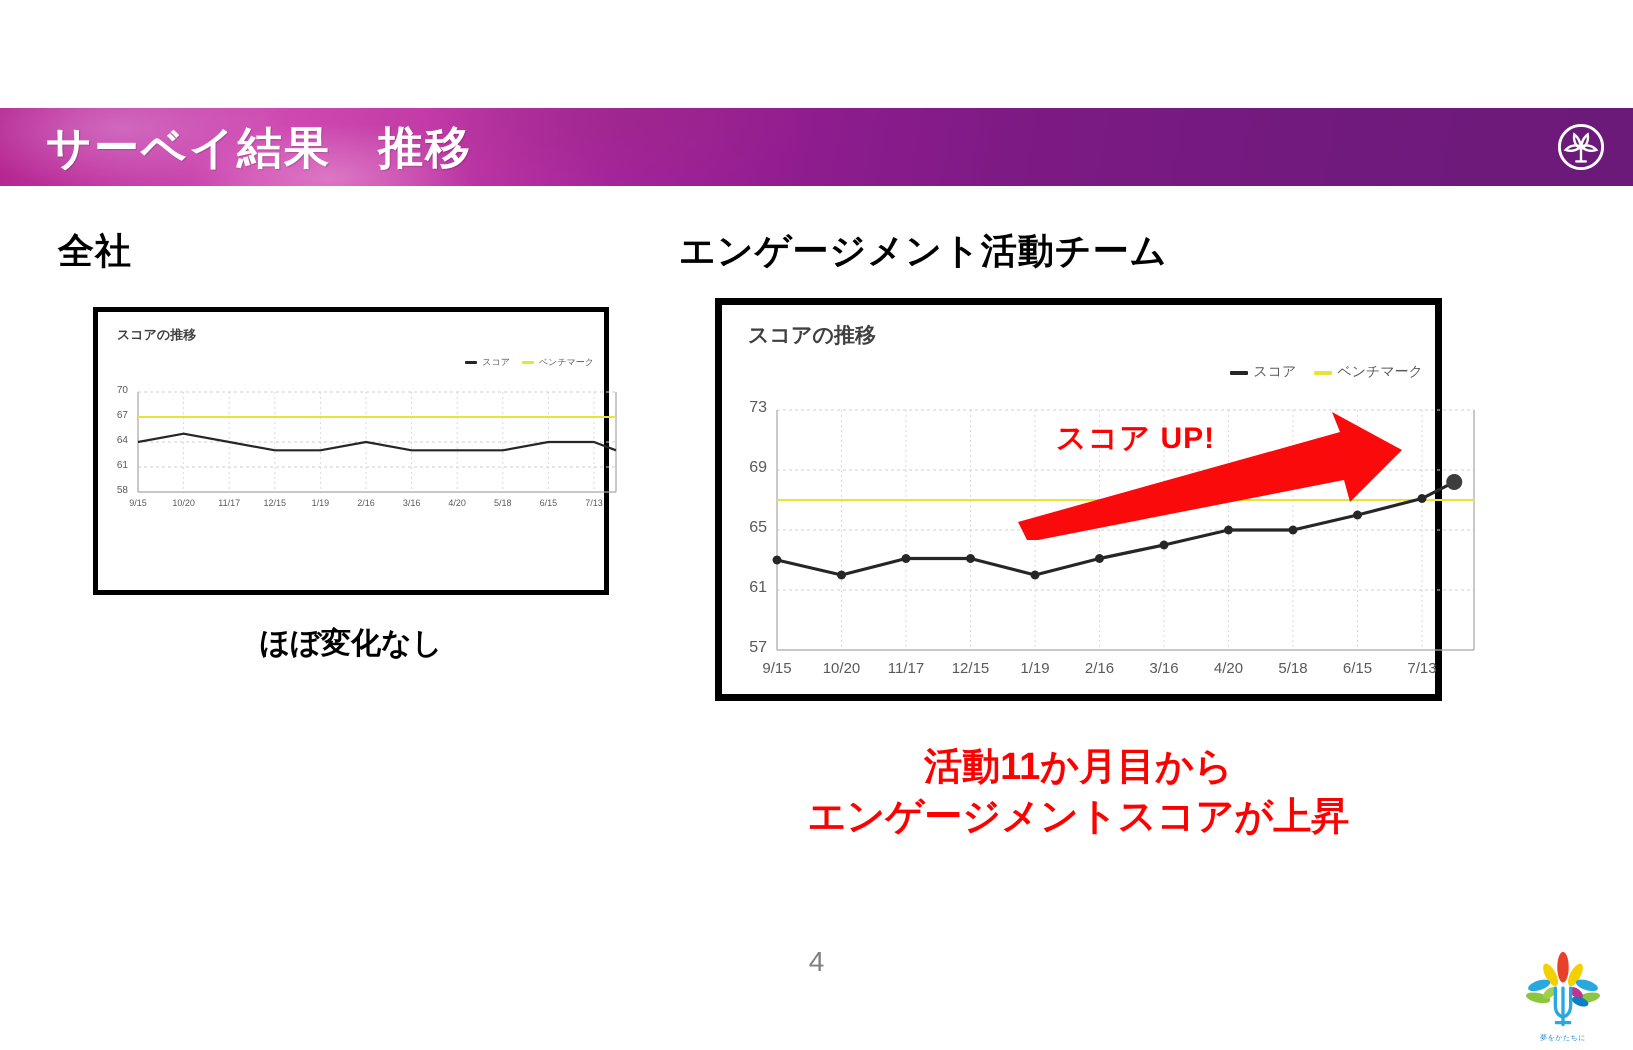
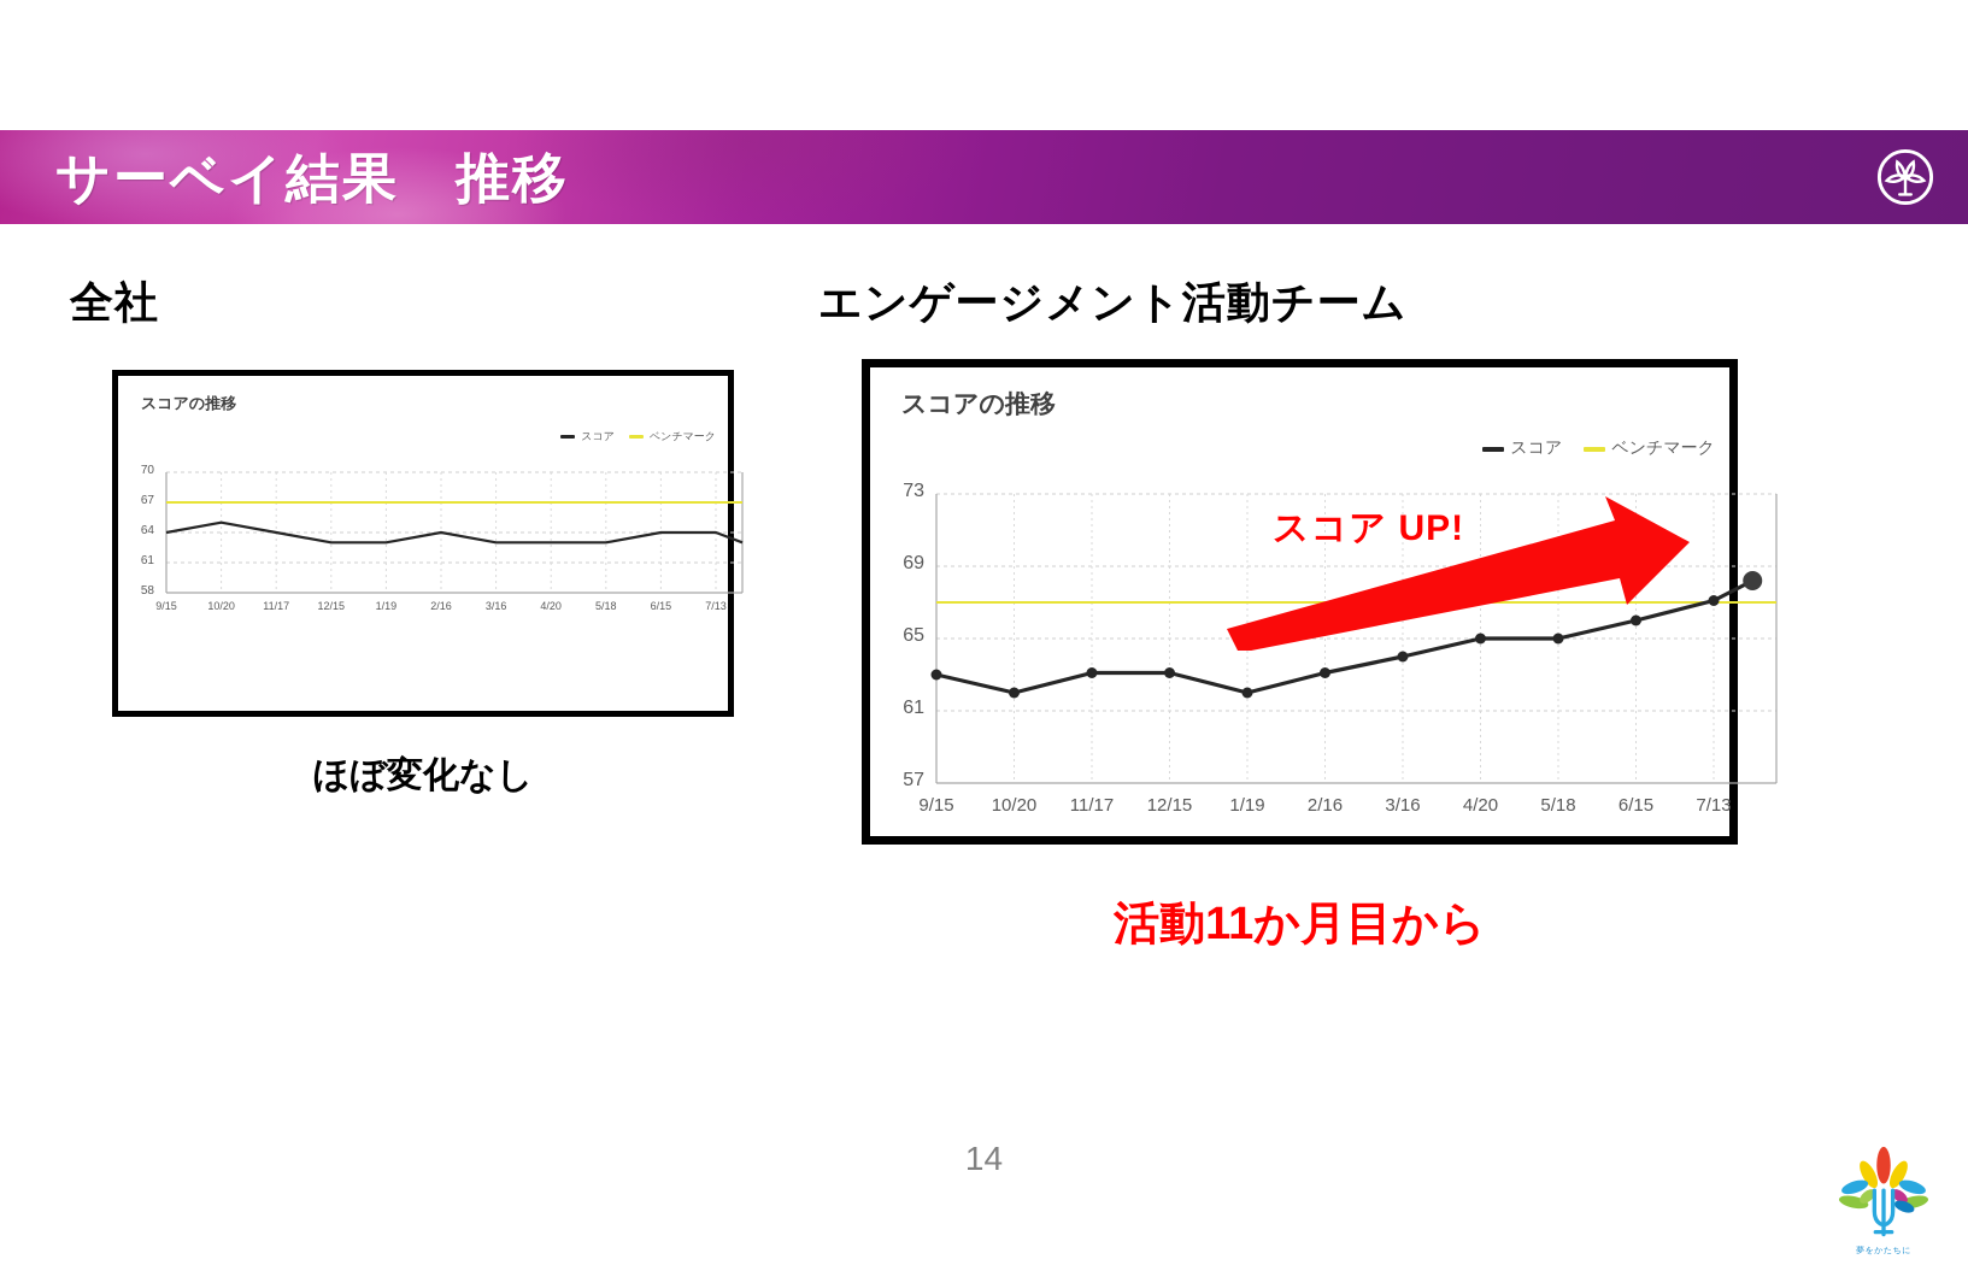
  サーベイ結果 推移
  全社
  エンゲージメント活動チーム
  スコアの推移
  スコア
  ベンチマーク
  58
  61
  64
  67
  70
  9/15
  10/20
  11/17
  12/15
  1/19
  2/16
  3/16
  4/20
  5/18
  6/15
  7/13
  ほぼ変化なし
  スコアの推移
  スコア
  ベンチマーク
  57
  61
  65
  69
  73
  9/15
  10/20
  11/17
  12/15
  1/19
  2/16
  3/16
  4/20
  5/18
  6/15
  7/13
  スコア UP!
  活動11か月目から
- エンゲージメントスコアが上昇
- 4
+ 14
